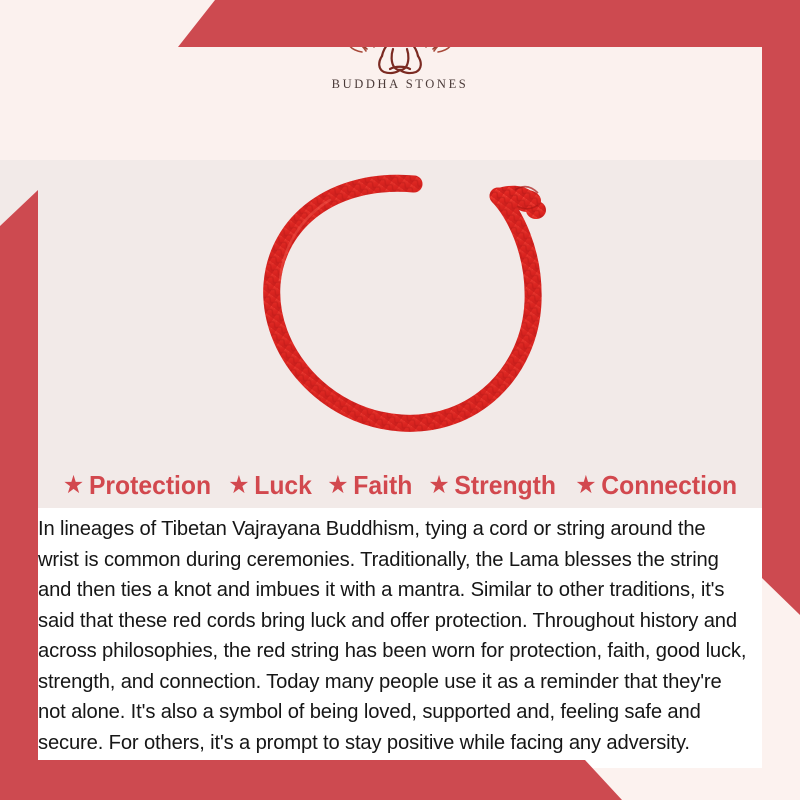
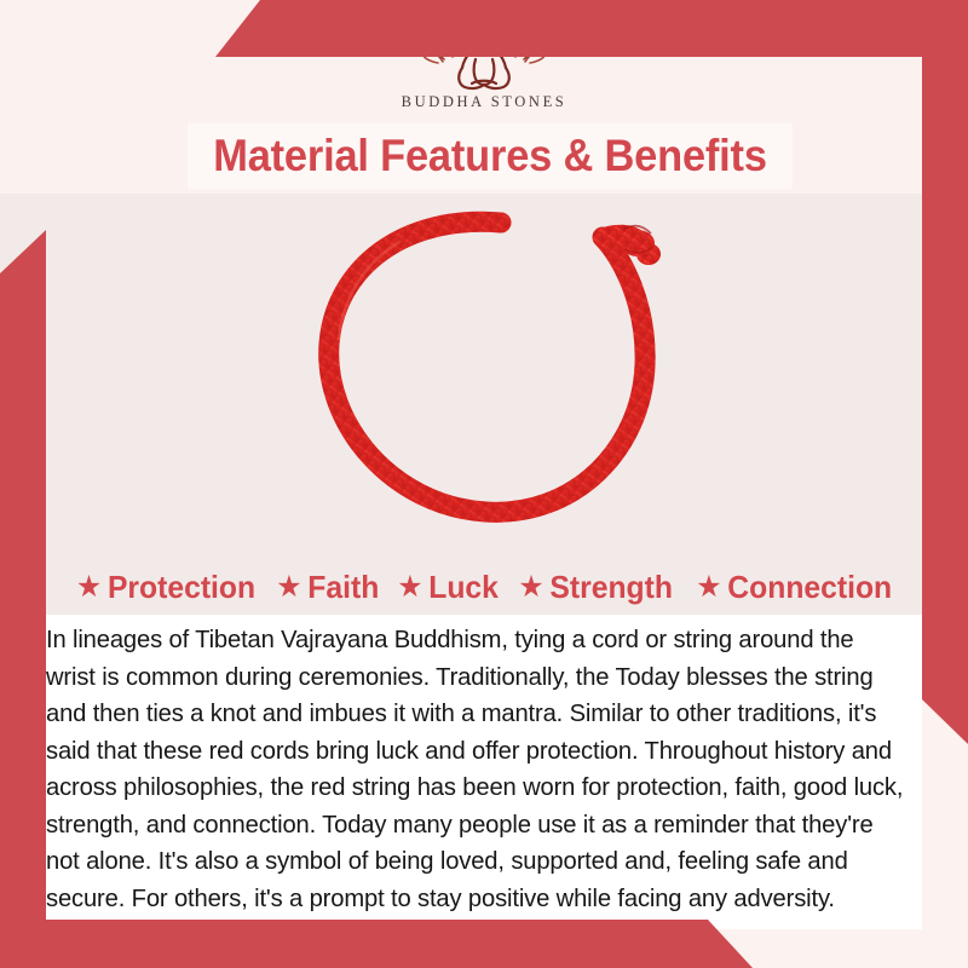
  BUDDHA STONES
+ Material Features & Benefits
  ★
  Protection
  ★
- Luck
+ Faith
  ★
- Faith
+ Luck
  ★
  Strength
  ★
  Connection
- In lineages of Tibetan Vajrayana Buddhism, tying a cord or string around the wrist is common during ceremonies. Traditionally, the Lama blesses the string and then ties a knot and imbues it with a mantra. Similar to other traditions, it's said that these red cords bring luck and offer protection. Throughout history and across philosophies, the red string has been worn for protection, faith, good luck, strength, and connection. Today many people use it as a reminder that they're not alone. It's also a symbol of being loved, supported and, feeling safe and secure. For others, it's a prompt to stay positive while facing any adversity.
+ In lineages of Tibetan Vajrayana Buddhism, tying a cord or string around the wrist is common during ceremonies. Traditionally, the Today blesses the string and then ties a knot and imbues it with a mantra. Similar to other traditions, it's said that these red cords bring luck and offer protection. Throughout history and across philosophies, the red string has been worn for protection, faith, good luck, strength, and connection. Today many people use it as a reminder that they're not alone. It's also a symbol of being loved, supported and, feeling safe and secure. For others, it's a prompt to stay positive while facing any adversity.
